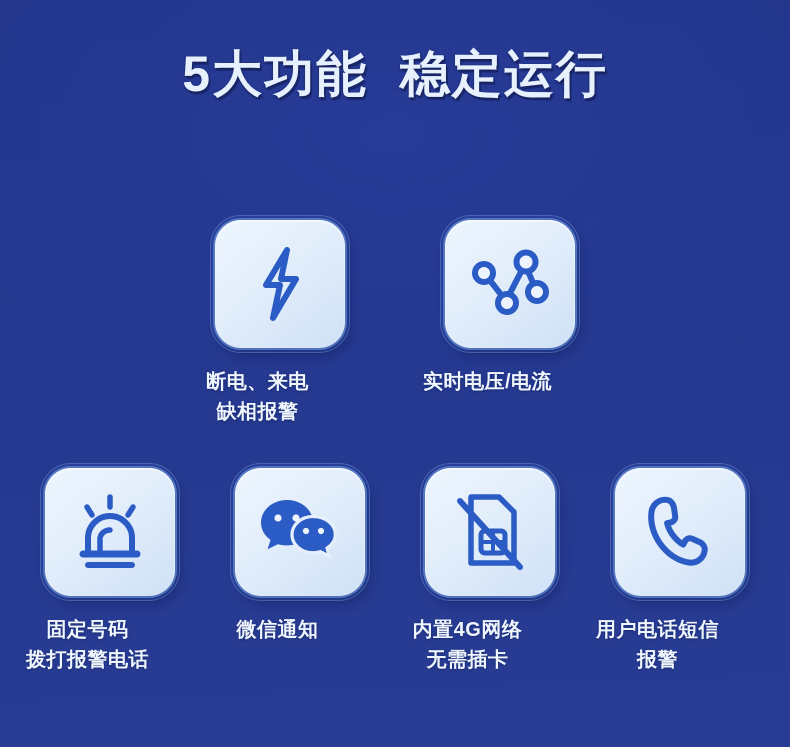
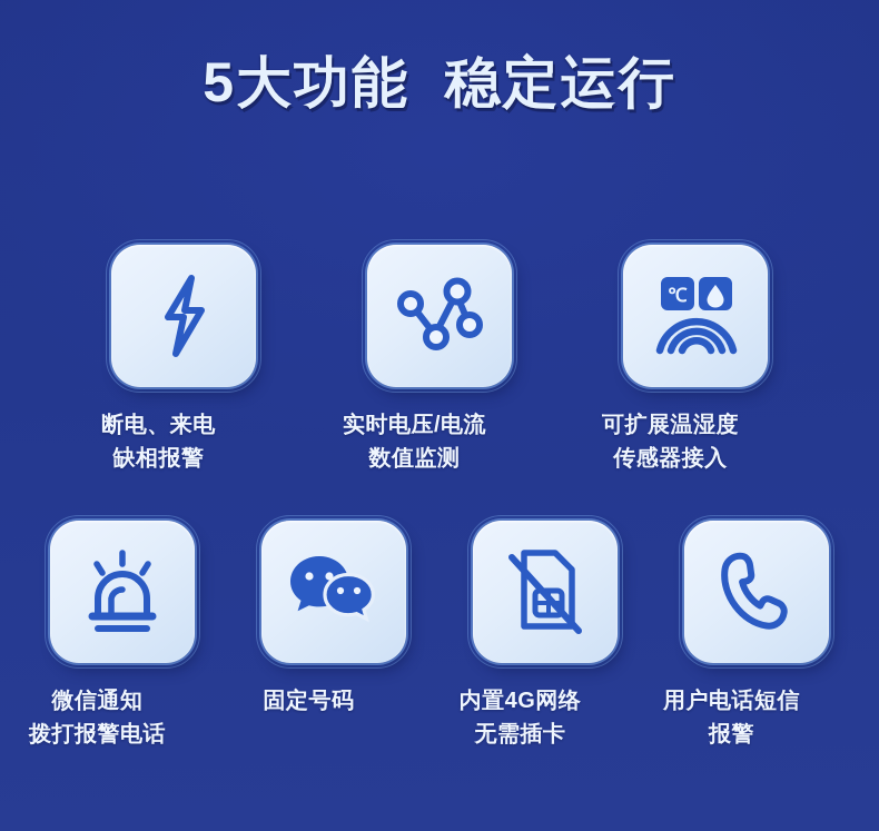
  5大功能 稳定运行
  断电、来电
  缺相报警
  实时电压/电流
+ 数值监测
+ ℃
+ 可扩展温湿度
+ 传感器接入
- 固定号码
+ 微信通知
  拨打报警电话
- 微信通知
+ 固定号码
  内置4G网络
  无需插卡
  用户电话短信
  报警
